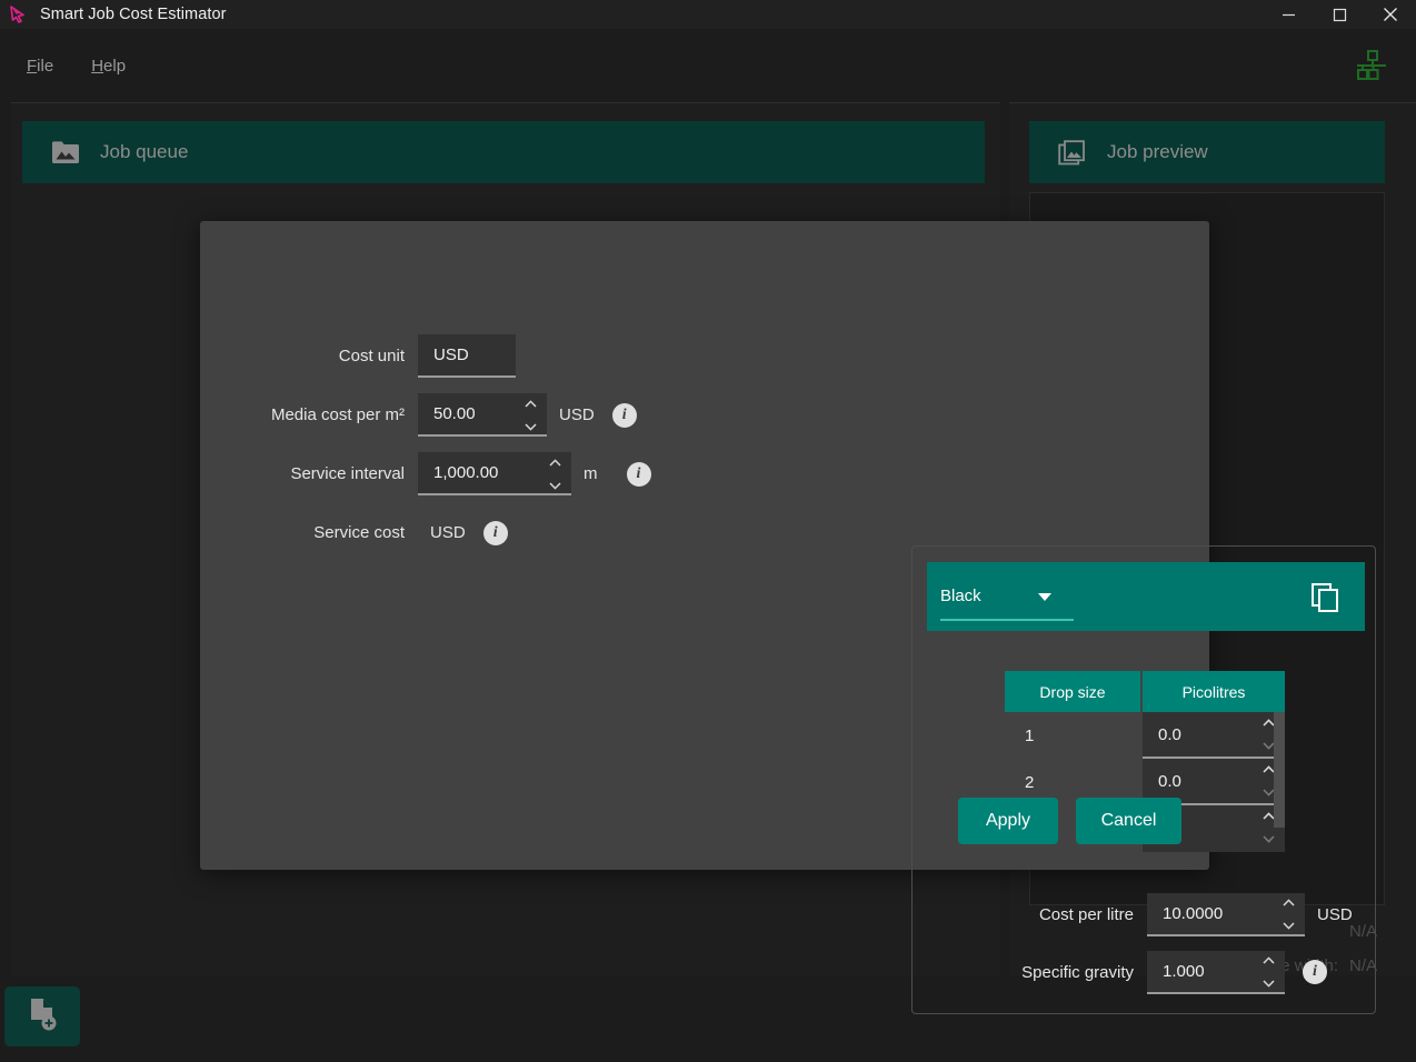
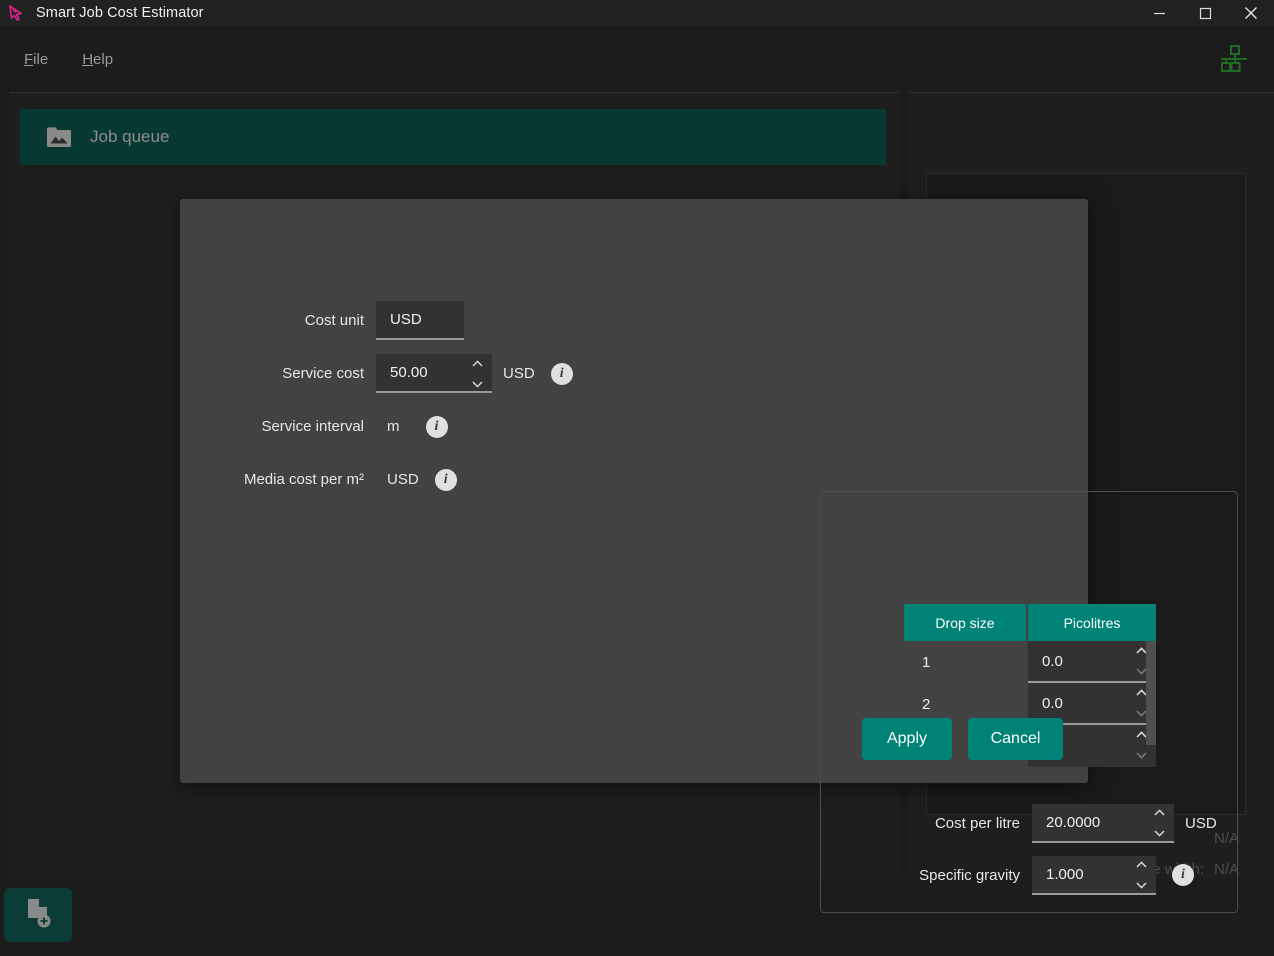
  Smart Job Cost Estimator
  File
  Help
  Job queue
- Job preview
  N/A
  N/A
  Cost unit
  USD
- Media cost per m²
+ Service cost
  50.00
  USD
  i
  Service interval
- 1,000.00
  m
  i
- Service cost
+ Media cost per m²
  USD
  i
- Black
  Drop size
  Picolitres
  1
  0.0
  2
  0.0
  Cost per litre
- 10.0000
+ 20.0000
  USD
  Specific gravity
  1.000
  i
  Apply
  Cancel
